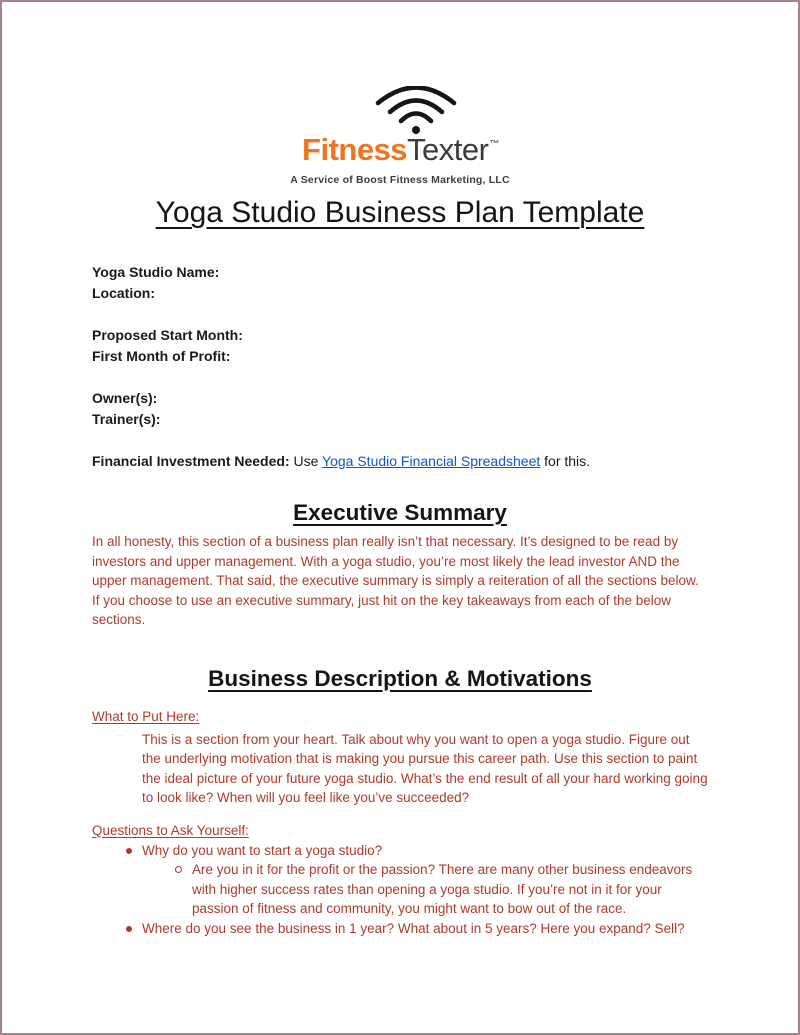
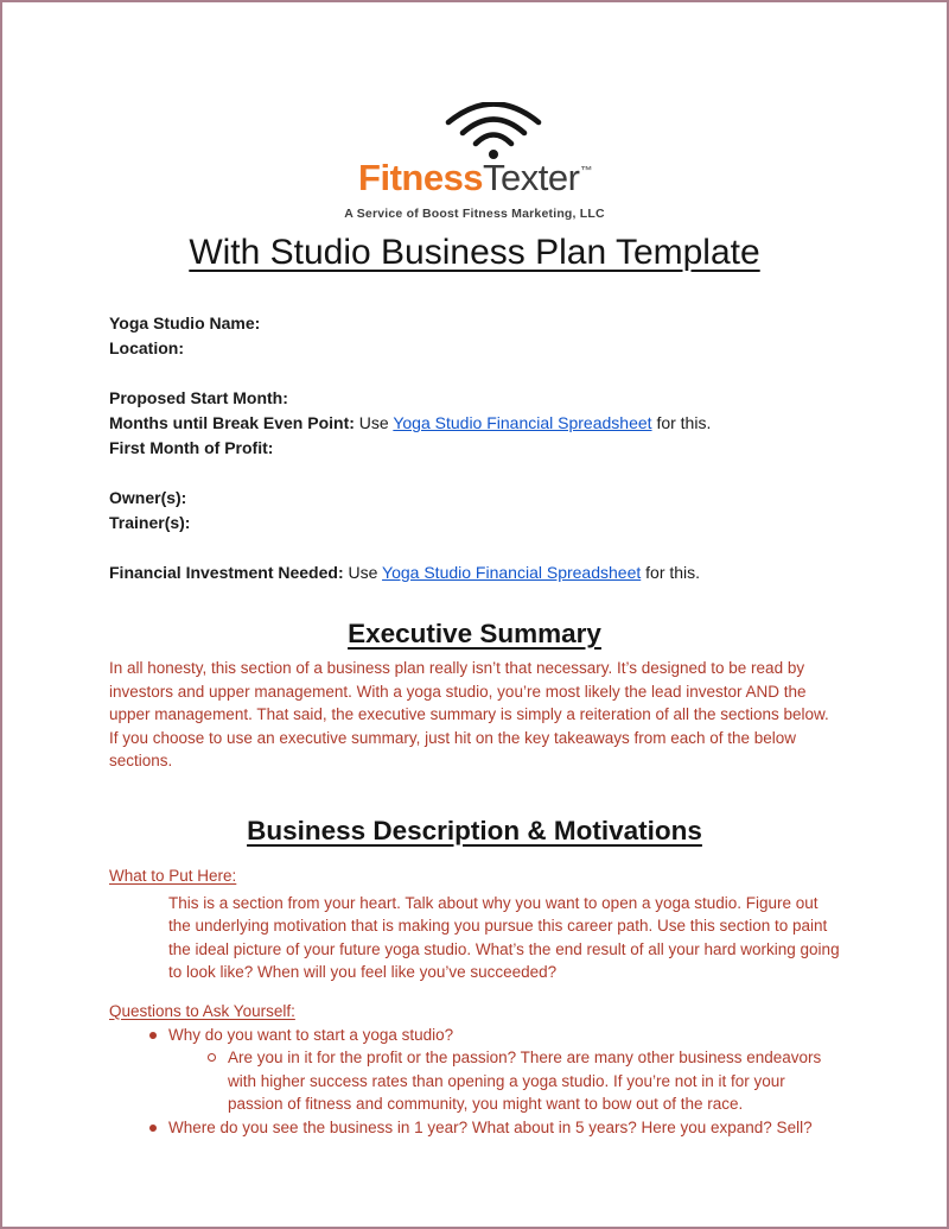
  FitnessTexter™
  A Service of Boost Fitness Marketing, LLC
- Yoga Studio Business Plan Template
+ With Studio Business Plan Template
  Yoga Studio Name:
  Location:
  Proposed Start Month:
+ Months until Break Even Point: Use Yoga Studio Financial Spreadsheet for this.
  First Month of Profit:
  Owner(s):
  Trainer(s):
  Financial Investment Needed: Use Yoga Studio Financial Spreadsheet for this.
  Executive Summary
  In all honesty, this section of a business plan really isn’t that necessary. It’s designed to be read by investors and upper management. With a yoga studio, you’re most likely the lead investor AND the upper management. That said, the executive summary is simply a reiteration of all the sections below. If you choose to use an executive summary, just hit on the key takeaways from each of the below sections.
  Business Description & Motivations
  What to Put Here:
  This is a section from your heart. Talk about why you want to open a yoga studio. Figure out the underlying motivation that is making you pursue this career path. Use this section to paint the ideal picture of your future yoga studio. What’s the end result of all your hard working going to look like? When will you feel like you’ve succeeded?
  Questions to Ask Yourself:
  Why do you want to start a yoga studio?
  Are you in it for the profit or the passion? There are many other business endeavors with higher success rates than opening a yoga studio. If you’re not in it for your passion of fitness and community, you might want to bow out of the race.
  Where do you see the business in 1 year? What about in 5 years? Here you expand? Sell?
